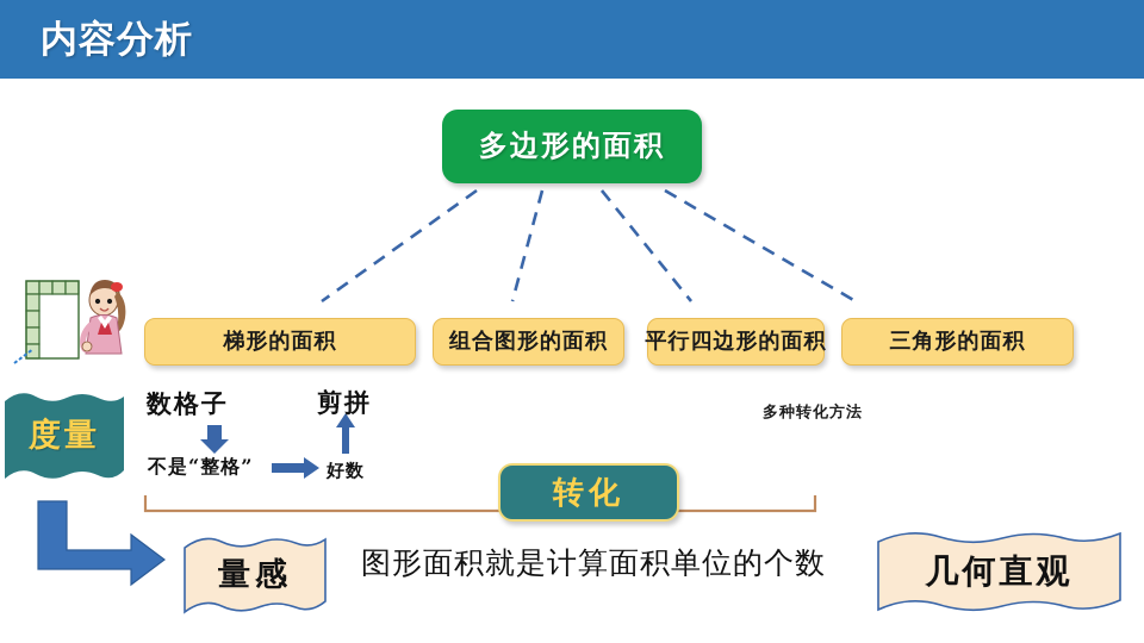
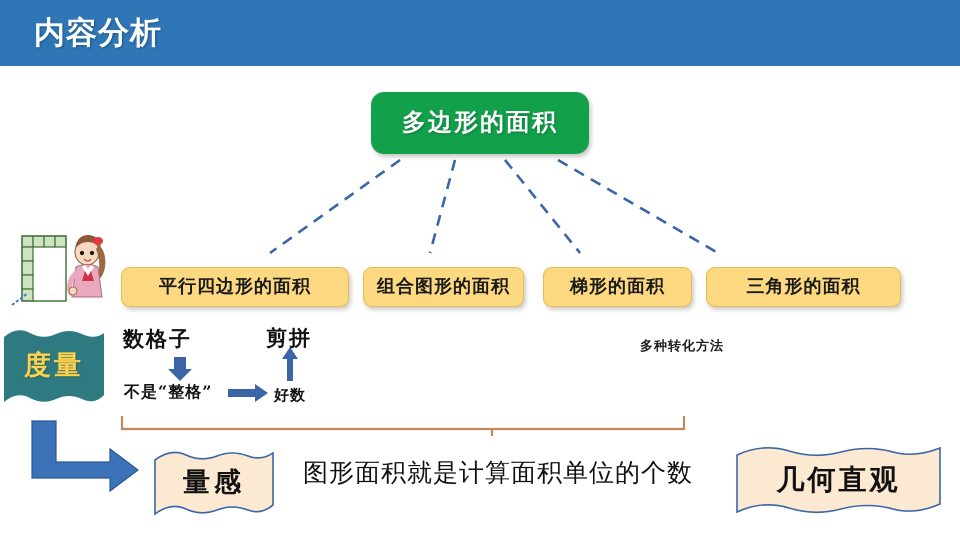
  内容分析
  多边形的面积
- 梯形的面积
+ 平行四边形的面积
  组合图形的面积
- 平行四边形的面积
+ 梯形的面积
  三角形的面积
  度量
  数格子
  剪拼
  不是“整格”
  好数
  多种转化方法
- 转化
  量感
  几何直观
  图形面积就是计算面积单位的个数
